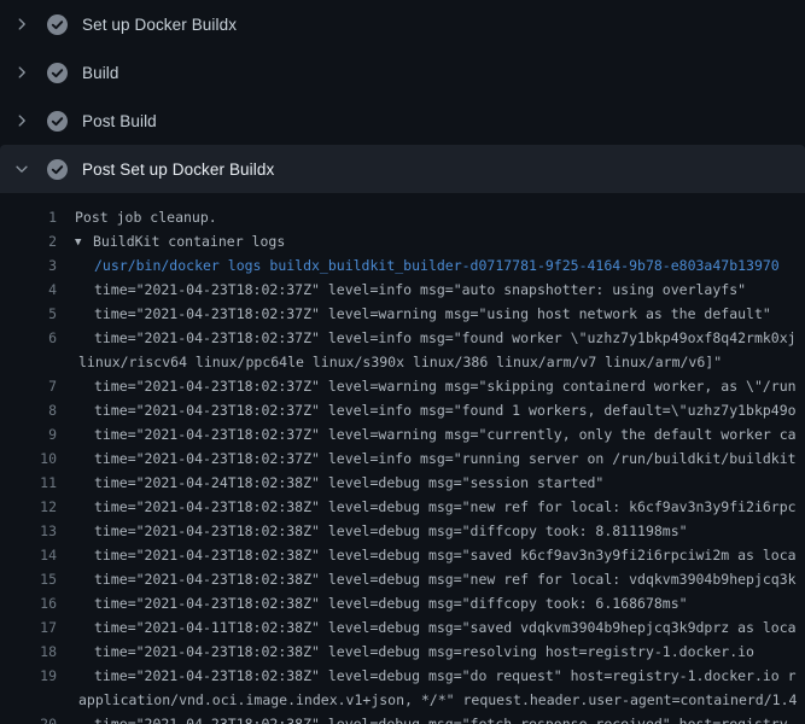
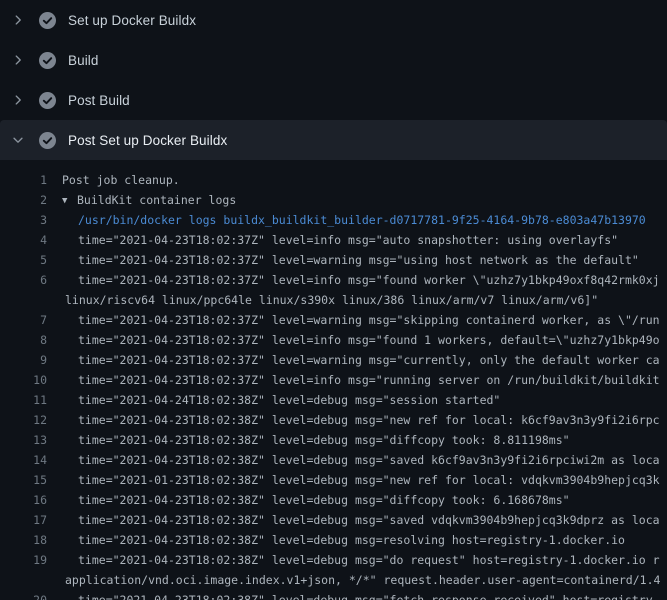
  Set up Docker Buildx
  Build
  Post Build
  Post Set up Docker Buildx
  1
  Post job cleanup.
  2
  ▼ BuildKit container logs
  3
  /usr/bin/docker logs buildx_buildkit_builder-d0717781-9f25-4164-9b78-e803a47b13970
  4
  time="2021-04-23T18:02:37Z" level=info msg="auto snapshotter: using overlayfs"
  5
  time="2021-04-23T18:02:37Z" level=warning msg="using host network as the default"
  6
  time="2021-04-23T18:02:37Z" level=info msg="found worker \"uzhz7y1bkp49oxf8q42rmk0xj
  linux/riscv64 linux/ppc64le linux/s390x linux/386 linux/arm/v7 linux/arm/v6]"
  7
  time="2021-04-23T18:02:37Z" level=warning msg="skipping containerd worker, as \"/run
  8
  time="2021-04-23T18:02:37Z" level=info msg="found 1 workers, default=\"uzhz7y1bkp49o
  9
  time="2021-04-23T18:02:37Z" level=warning msg="currently, only the default worker ca
  10
  time="2021-04-23T18:02:37Z" level=info msg="running server on /run/buildkit/buildkit
  11
  time="2021-04-24T18:02:38Z" level=debug msg="session started"
  12
  time="2021-04-23T18:02:38Z" level=debug msg="new ref for local: k6cf9av3n3y9fi2i6rpc
  13
  time="2021-04-23T18:02:38Z" level=debug msg="diffcopy took: 8.811198ms"
  14
  time="2021-04-23T18:02:38Z" level=debug msg="saved k6cf9av3n3y9fi2i6rpciwi2m as loca
  15
- time="2021-04-23T18:02:38Z" level=debug msg="new ref for local: vdqkvm3904b9hepjcq3k
+ time="2021-01-23T18:02:38Z" level=debug msg="new ref for local: vdqkvm3904b9hepjcq3k
  16
  time="2021-04-23T18:02:38Z" level=debug msg="diffcopy took: 6.168678ms"
  17
- time="2021-04-11T18:02:38Z" level=debug msg="saved vdqkvm3904b9hepjcq3k9dprz as loca
+ time="2021-04-23T18:02:38Z" level=debug msg="saved vdqkvm3904b9hepjcq3k9dprz as loca
  18
  time="2021-04-23T18:02:38Z" level=debug msg=resolving host=registry-1.docker.io
  19
  time="2021-04-23T18:02:38Z" level=debug msg="do request" host=registry-1.docker.io r
  application/vnd.oci.image.index.v1+json, */*" request.header.user-agent=containerd/1.4
